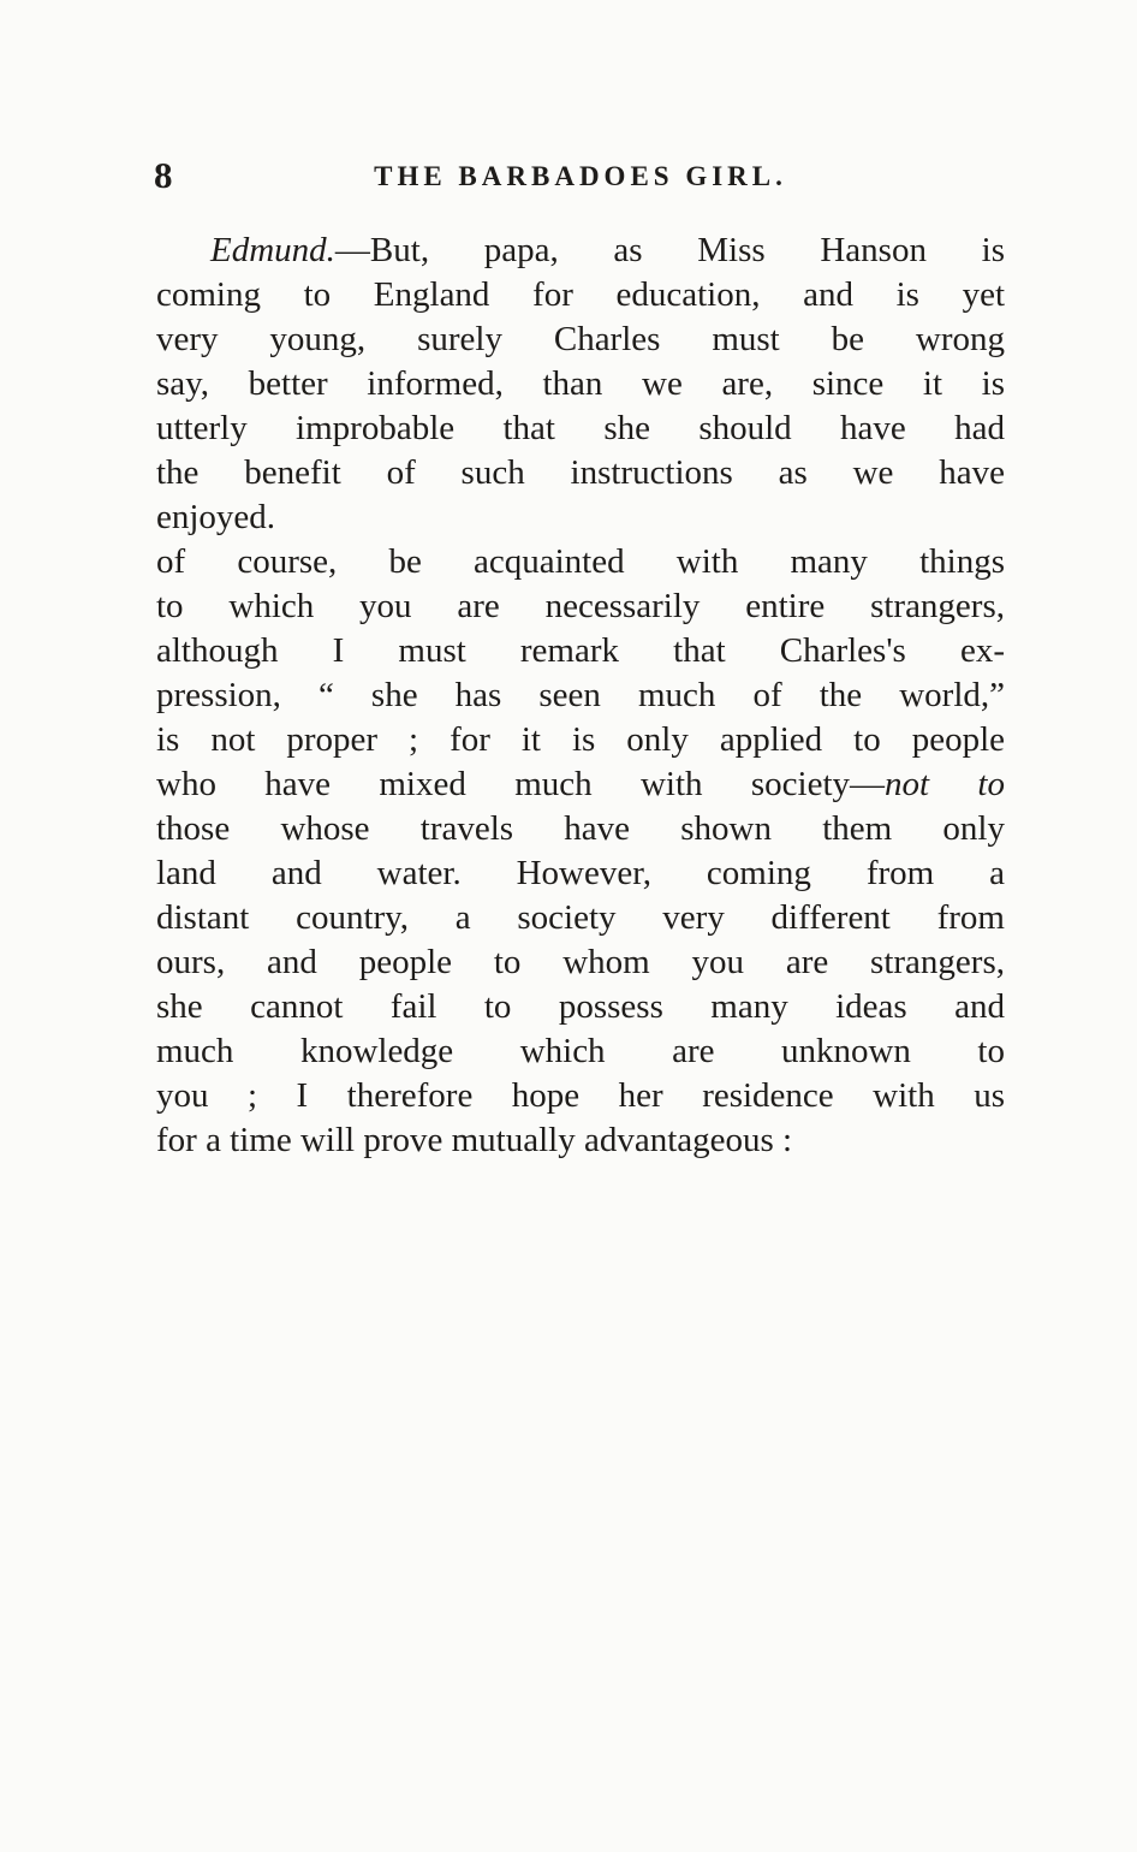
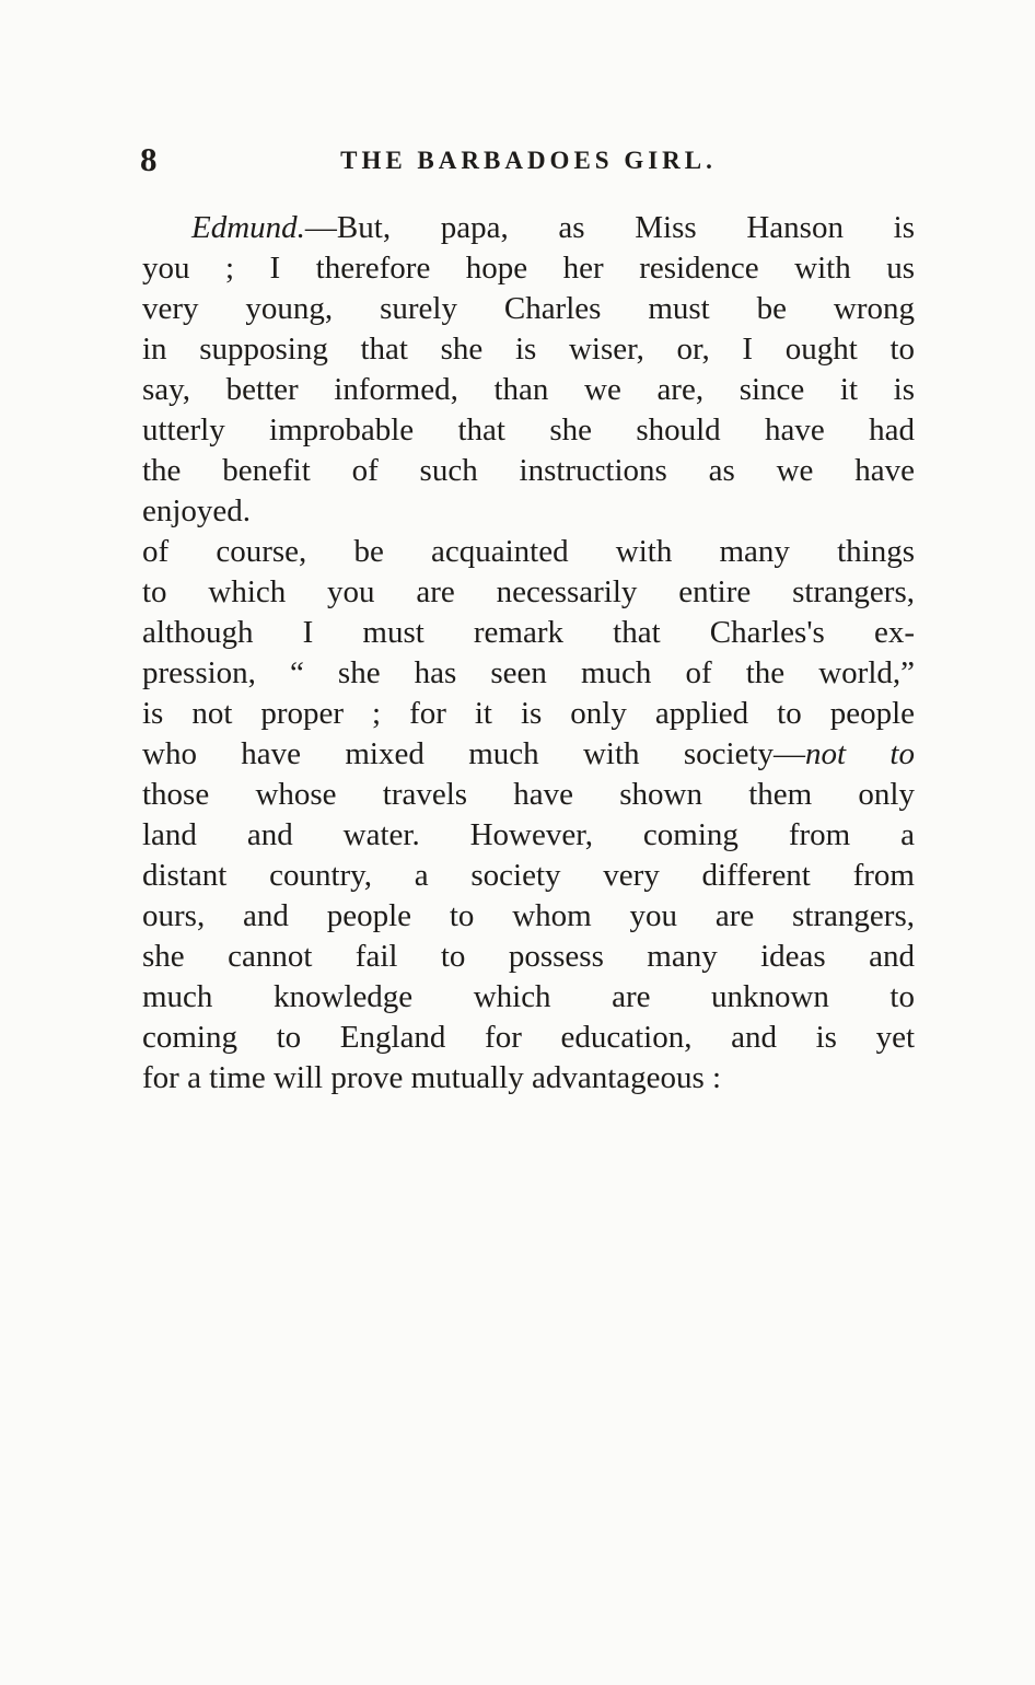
  8
  THE BARBADOES GIRL.
  Edmund.—But, papa, as Miss Hanson is
- coming to England for education, and is yet
+ you ; I therefore hope her residence with us
  very young, surely Charles must be wrong
+ in supposing that she is wiser, or, I ought to
  say, better informed, than we are, since it is
  utterly improbable that she should have had
  the benefit of such instructions as we have
  enjoyed.
  of course, be acquainted with many things
  to which you are necessarily entire strangers,
  although I must remark that Charles's ex-
  pression, “ she has seen much of the world,”
  is not proper ; for it is only applied to people
  who have mixed much with society—not to
  those whose travels have shown them only
  land and water. However, coming from a
  distant country, a society very different from
  ours, and people to whom you are strangers,
  she cannot fail to possess many ideas and
  much knowledge which are unknown to
- you ; I therefore hope her residence with us
+ coming to England for education, and is yet
  for a time will prove mutually advantageous :
